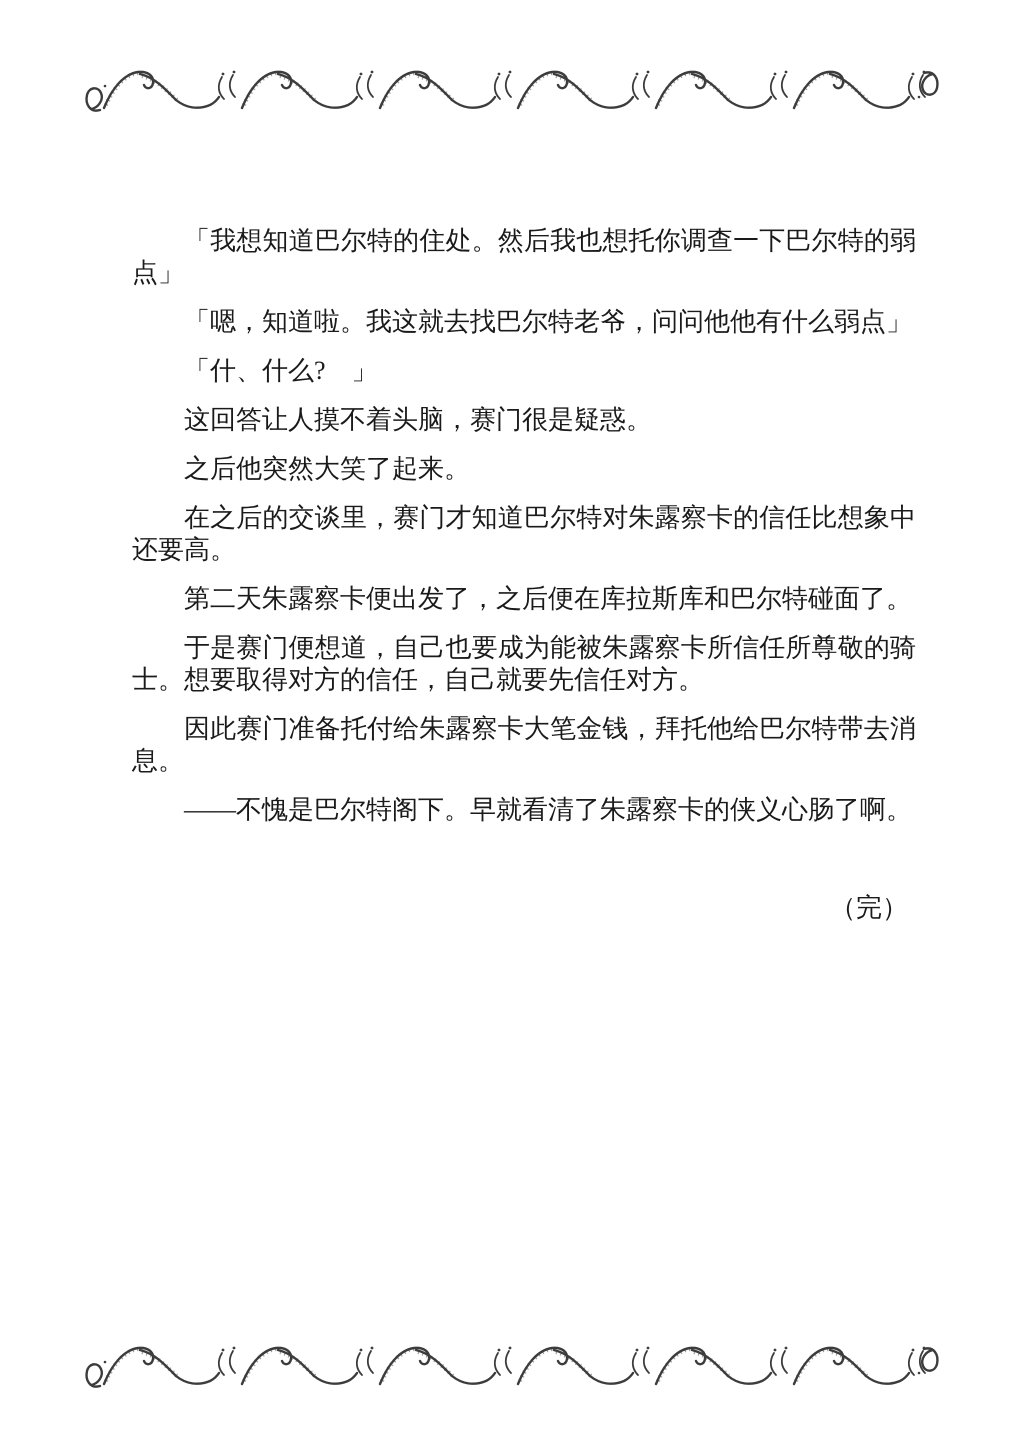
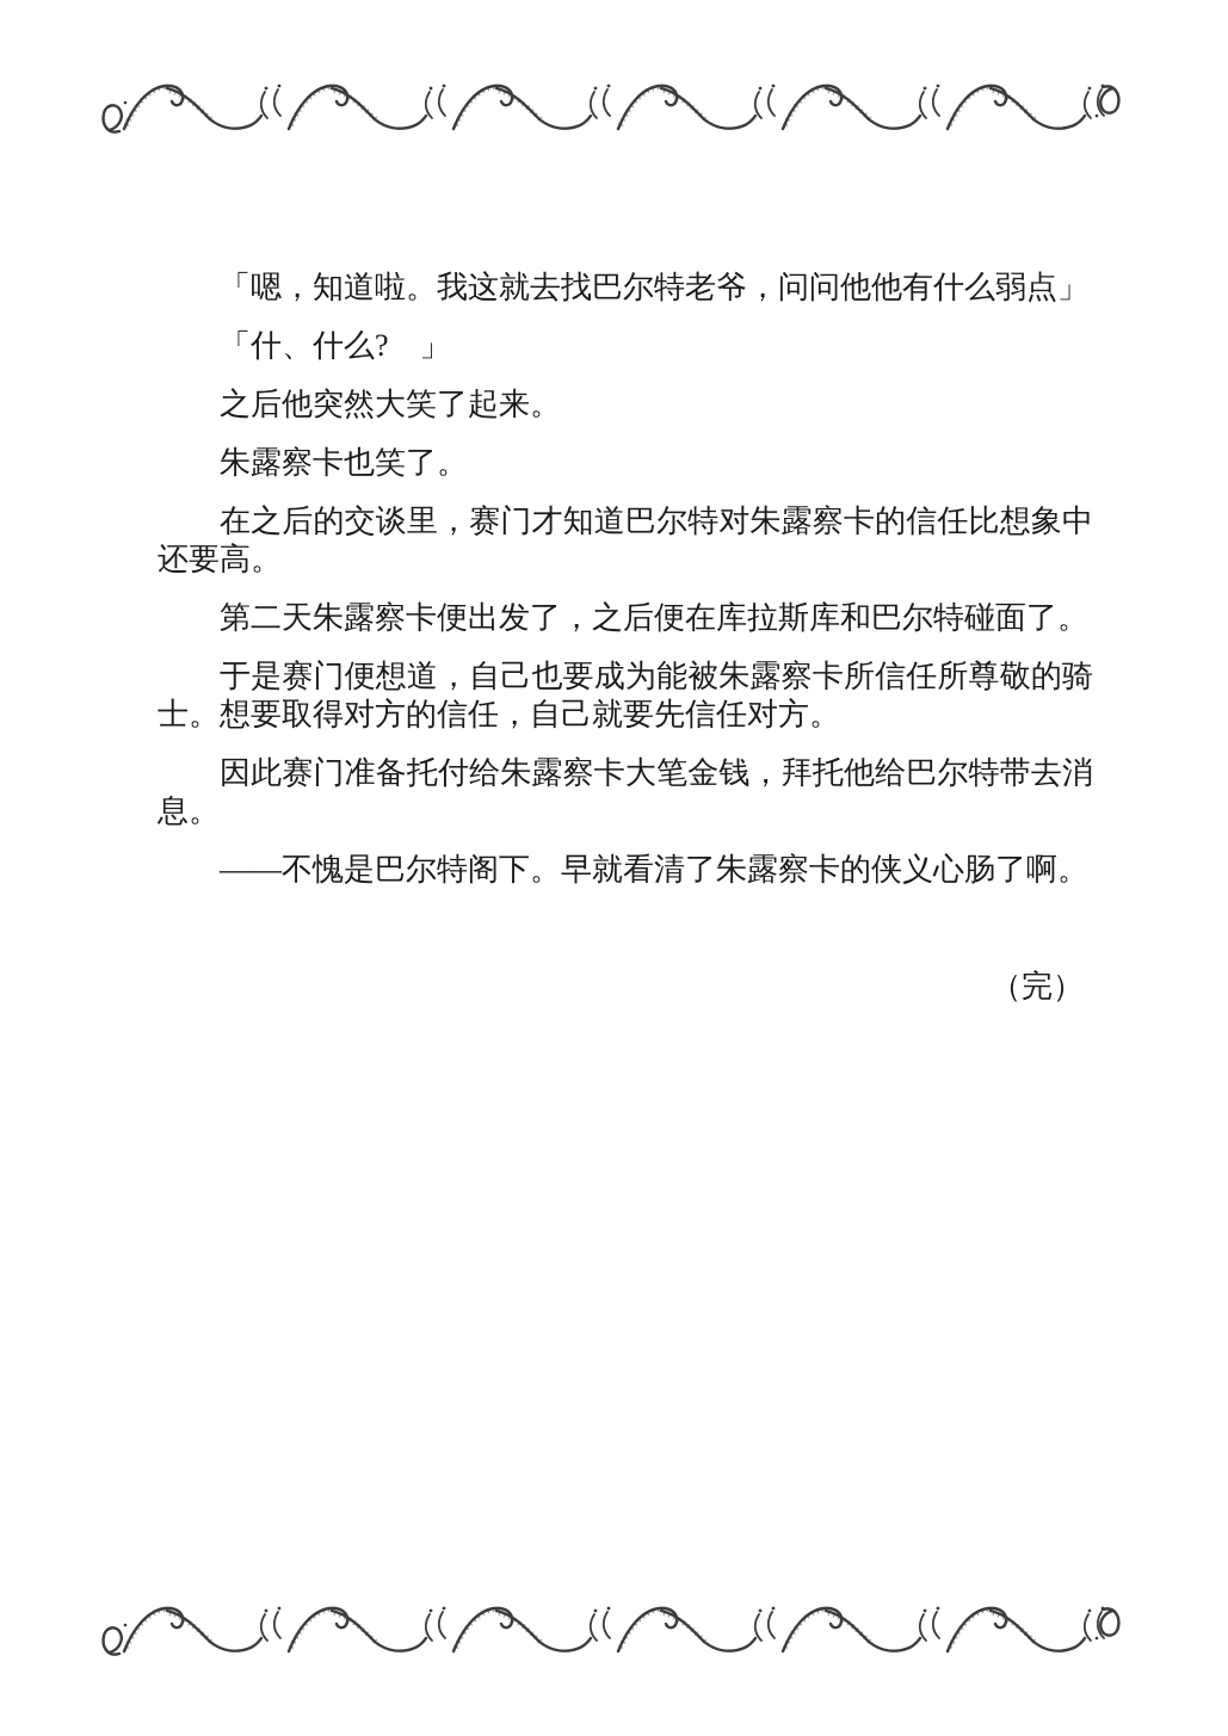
- 「我想知道巴尔特的住处。然后我也想托你调查一下巴尔特的弱点」
  「嗯，知道啦。我这就去找巴尔特老爷，问问他他有什么弱点」
  「什、什么? 」
- 这回答让人摸不着头脑，赛门很是疑惑。
  之后他突然大笑了起来。
+ 朱露察卡也笑了。
  在之后的交谈里，赛门才知道巴尔特对朱露察卡的信任比想象中还要高。
  第二天朱露察卡便出发了，之后便在库拉斯库和巴尔特碰面了。
  于是赛门便想道，自己也要成为能被朱露察卡所信任所尊敬的骑士。想要取得对方的信任，自己就要先信任对方。
  因此赛门准备托付给朱露察卡大笔金钱，拜托他给巴尔特带去消息。
  ——不愧是巴尔特阁下。早就看清了朱露察卡的侠义心肠了啊。
  （完）
